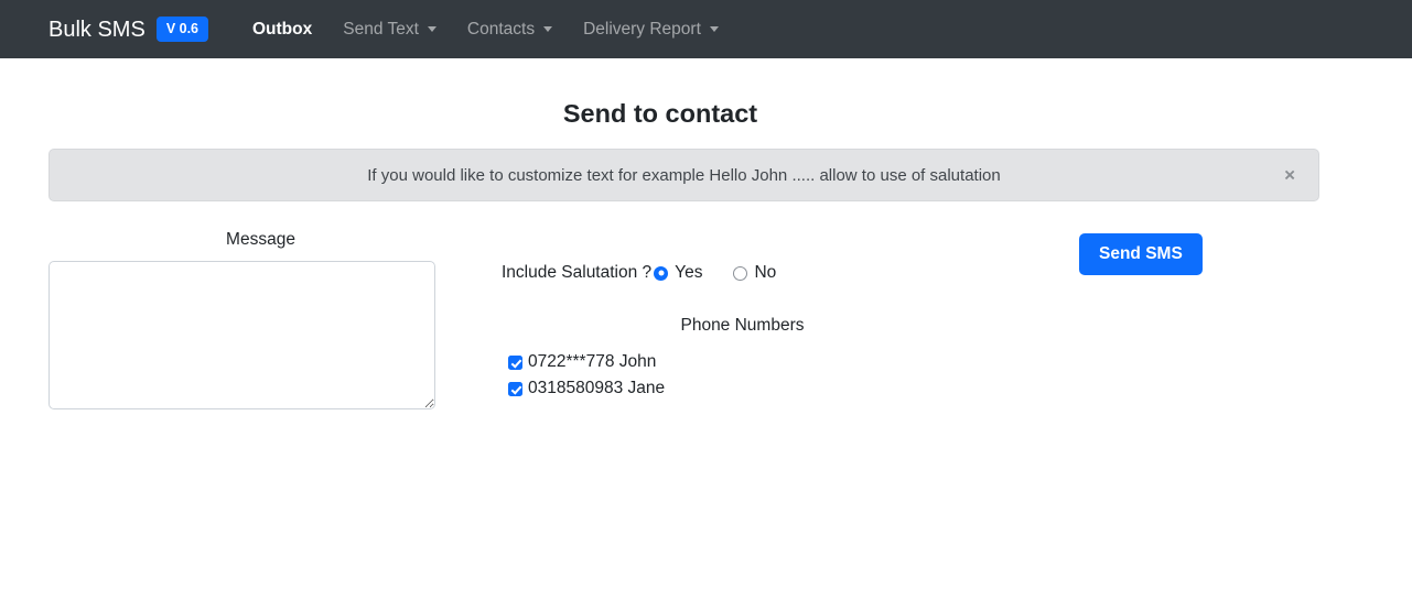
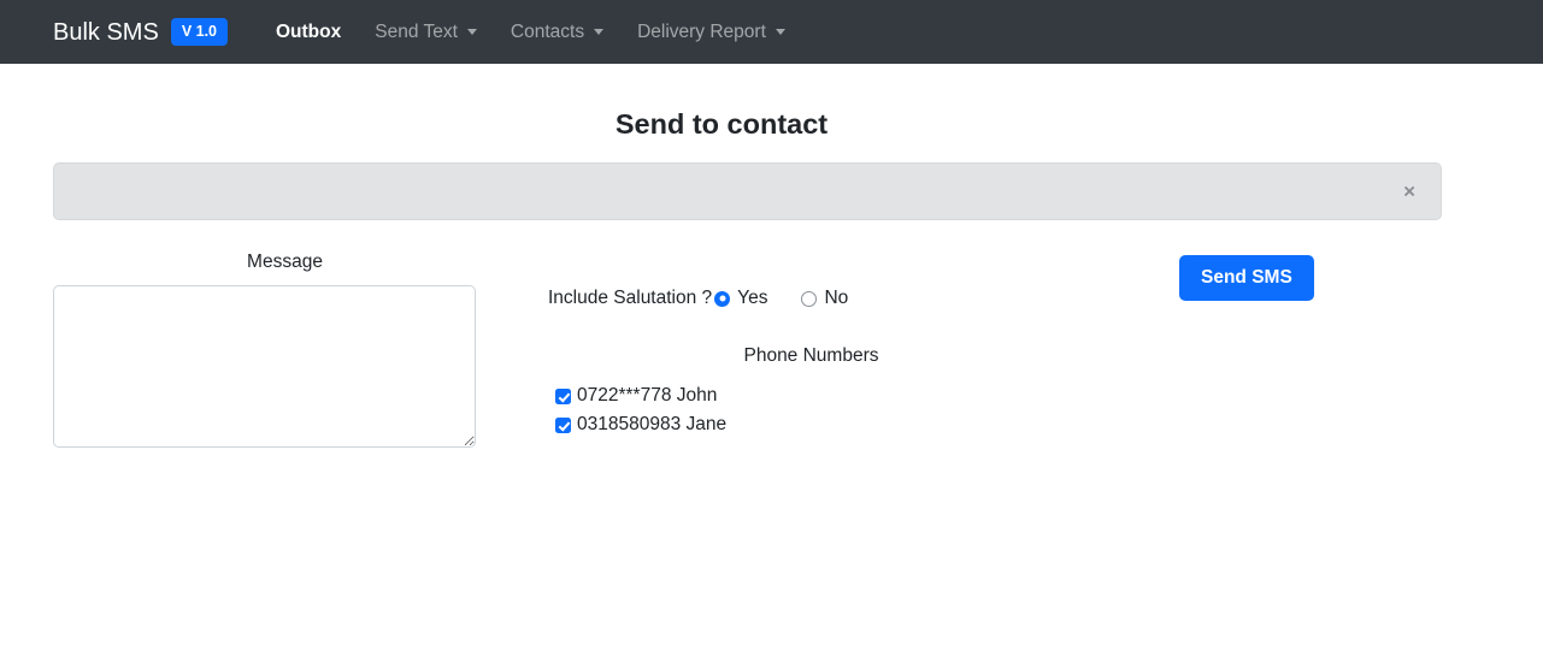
  Bulk SMS
- V 0.6
+ V 1.0
  Outbox
  Send Text
  Contacts
  Delivery Report
  Send to contact
- If you would like to customize text for example Hello John ..... allow to use of salutation
  ×
  Message
  Include Salutation ?
  Yes
  No
  Phone Numbers
  0722***778 John
  0318580983 Jane
  Send SMS
